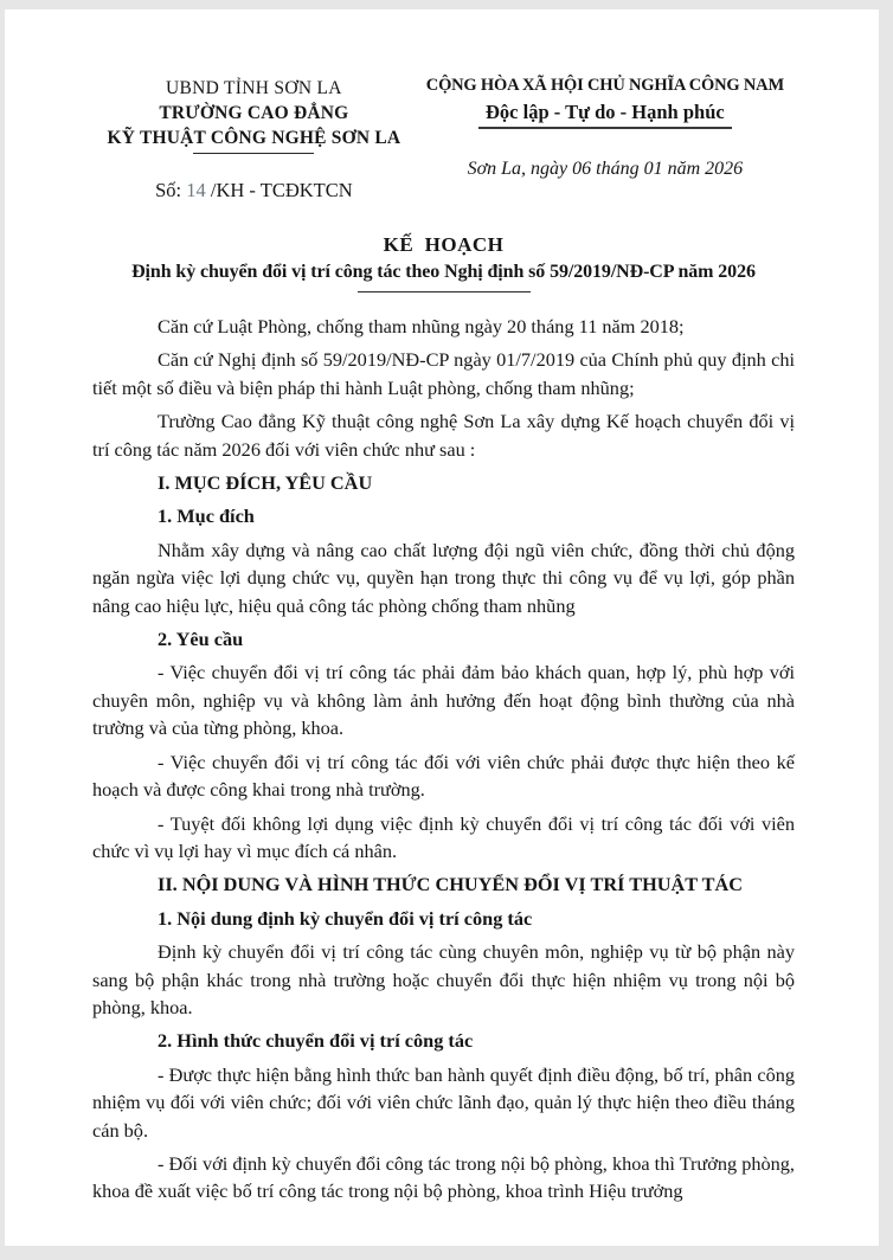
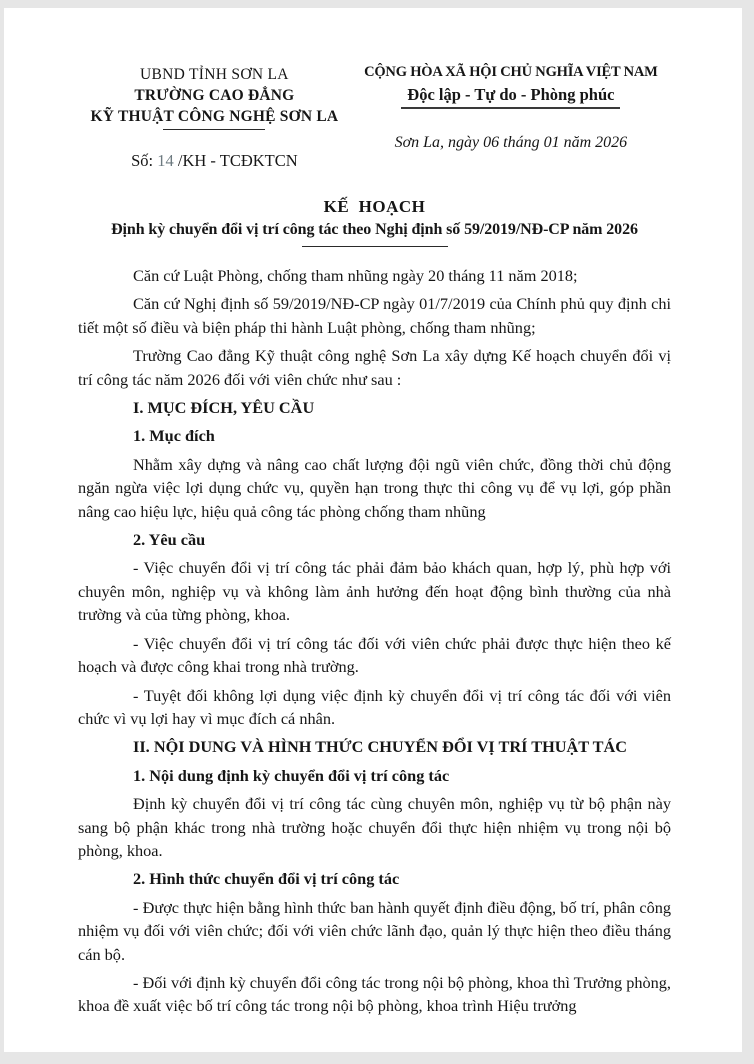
  UBND TỈNH SƠN LA
  TRƯỜNG CAO ĐẲNG
  KỸ THUẬT CÔNG NGHỆ SƠN LA
  Số: 14 /KH - TCĐKTCN
- CỘNG HÒA XÃ HỘI CHỦ NGHĨA CÔNG NAM
+ CỘNG HÒA XÃ HỘI CHỦ NGHĨA VIỆT NAM
- Độc lập - Tự do - Hạnh phúc
+ Độc lập - Tự do - Phòng phúc
  Sơn La, ngày 06 tháng 01 năm 2026
  KẾ HOẠCH
  Định kỳ chuyển đổi vị trí công tác theo Nghị định số 59/2019/NĐ-CP năm 2026
  Căn cứ Luật Phòng, chống tham nhũng ngày 20 tháng 11 năm 2018;
  Căn cứ Nghị định số 59/2019/NĐ-CP ngày 01/7/2019 của Chính phủ quy định chi tiết một số điều và biện pháp thi hành Luật phòng, chống tham nhũng;
  Trường Cao đẳng Kỹ thuật công nghệ Sơn La xây dựng Kế hoạch chuyển đổi vị trí công tác năm 2026 đối với viên chức như sau :
  I. MỤC ĐÍCH, YÊU CẦU
  1. Mục đích
  Nhằm xây dựng và nâng cao chất lượng đội ngũ viên chức, đồng thời chủ động ngăn ngừa việc lợi dụng chức vụ, quyền hạn trong thực thi công vụ để vụ lợi, góp phần nâng cao hiệu lực, hiệu quả công tác phòng chống tham nhũng
  2. Yêu cầu
  - Việc chuyển đổi vị trí công tác phải đảm bảo khách quan, hợp lý, phù hợp với chuyên môn, nghiệp vụ và không làm ảnh hưởng đến hoạt động bình thường của nhà trường và của từng phòng, khoa.
  - Việc chuyển đổi vị trí công tác đối với viên chức phải được thực hiện theo kế hoạch và được công khai trong nhà trường.
  - Tuyệt đối không lợi dụng việc định kỳ chuyển đổi vị trí công tác đối với viên chức vì vụ lợi hay vì mục đích cá nhân.
  II. NỘI DUNG VÀ HÌNH THỨC CHUYỂN ĐỔI VỊ TRÍ THUẬT TÁC
  1. Nội dung định kỳ chuyển đổi vị trí công tác
  Định kỳ chuyển đổi vị trí công tác cùng chuyên môn, nghiệp vụ từ bộ phận này sang bộ phận khác trong nhà trường hoặc chuyển đổi thực hiện nhiệm vụ trong nội bộ phòng, khoa.
  2. Hình thức chuyển đổi vị trí công tác
  - Được thực hiện bằng hình thức ban hành quyết định điều động, bố trí, phân công nhiệm vụ đối với viên chức; đối với viên chức lãnh đạo, quản lý thực hiện theo điều tháng cán bộ.
  - Đối với định kỳ chuyển đổi công tác trong nội bộ phòng, khoa thì Trưởng phòng, khoa đề xuất việc bố trí công tác trong nội bộ phòng, khoa trình Hiệu trưởng
